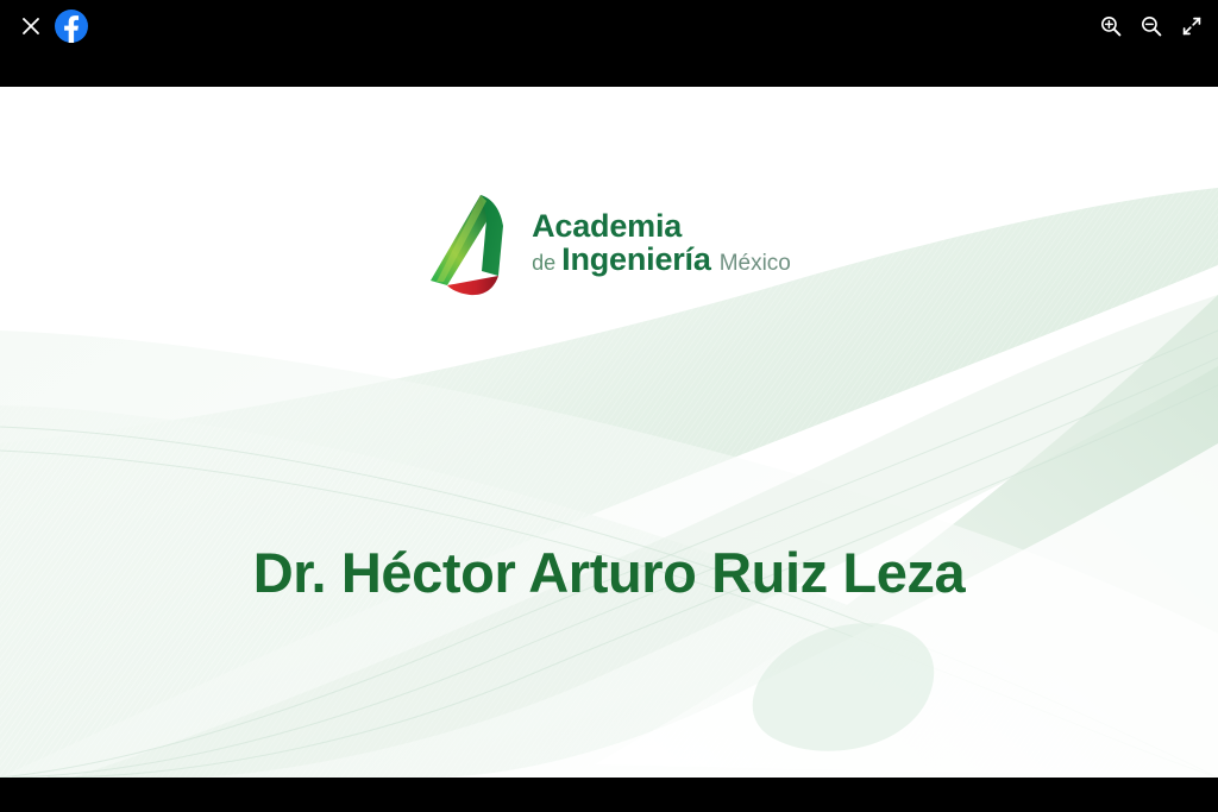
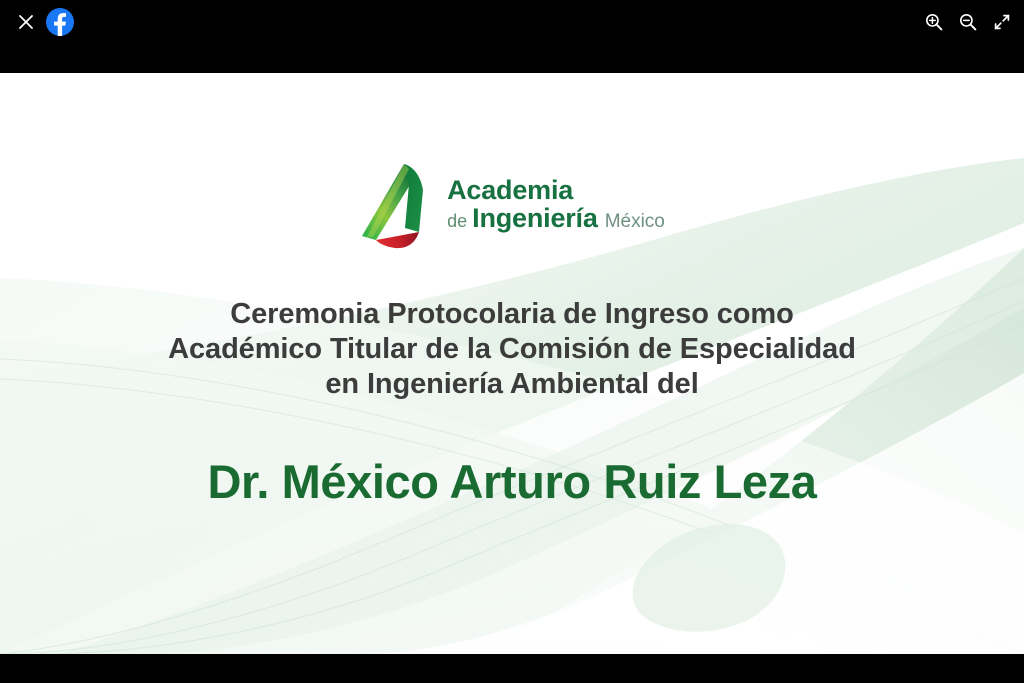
  Academia
  de
  Ingeniería
  México
+ Ceremonia Protocolaria de Ingreso como
+ Académico Titular de la Comisión de Especialidad
+ en Ingeniería Ambiental del
- Dr. Héctor Arturo Ruiz Leza
+ Dr. México Arturo Ruiz Leza
